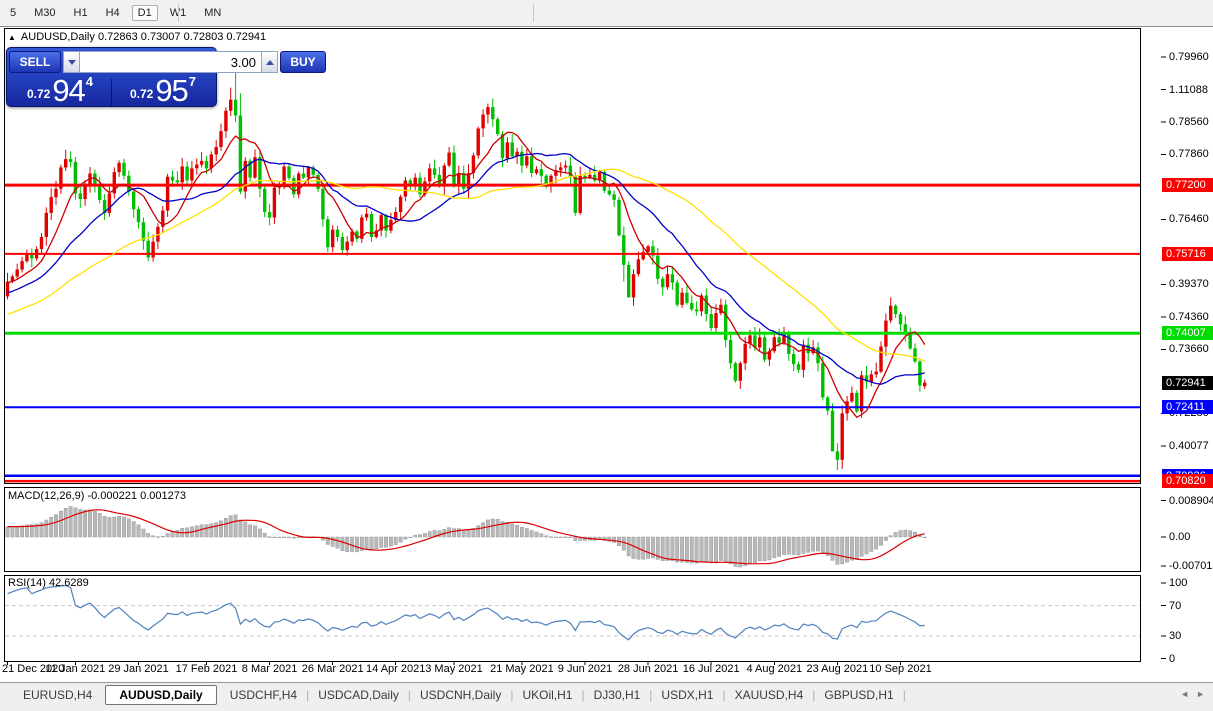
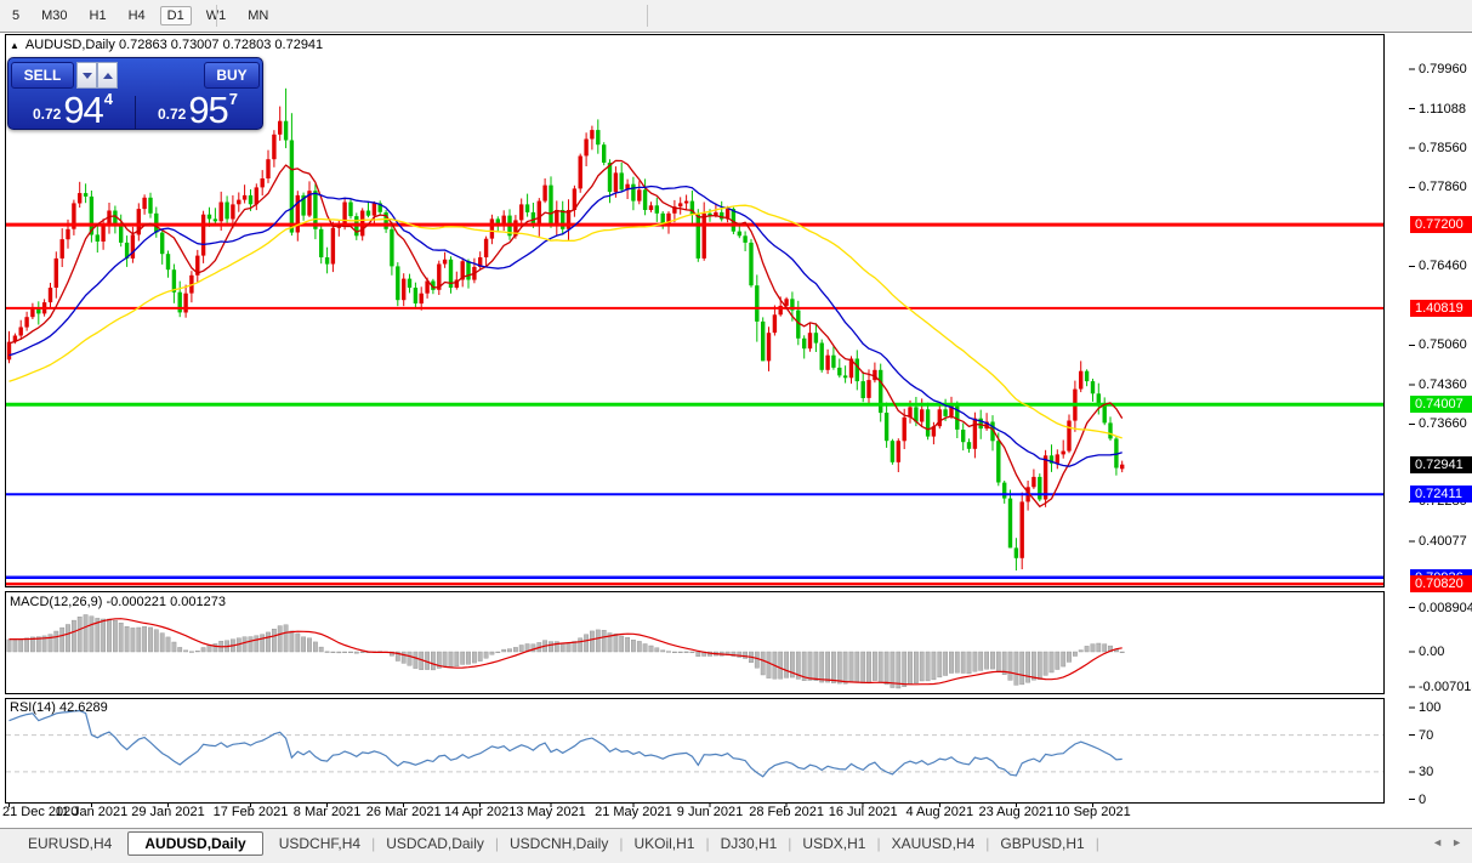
  0.79960
  1.11088
  0.78560
  0.77860
  0.76460
- 0.39370
+ 0.75060
  0.74360
  0.73660
  0.40077
  0.008904
  0.00
  -0.00701
  100
  70
  30
  0
  0.77200
- 0.75716
+ 1.40819
  0.74007
  0.72411
  0.70820
  0.72941
  21 Dec 2020
  11 Jan 2021
  29 Jan 2021
  17 Feb 2021
  8 Mar 2021
  26 Mar 2021
  14 Apr 2021
  3 May 2021
  21 May 2021
  9 Jun 2021
- 28 Jun 2021
+ 28 Feb 2021
  16 Jul 2021
  4 Aug 2021
  23 Aug 2021
  10 Sep 2021
  5
  M30
  H1
  H4
  D1
  W1
  MN
  ▲ AUDUSD,Daily 0.72863 0.73007 0.72803 0.72941
  MACD(12,26,9) -0.000221 0.001273
  RSI(14) 42.6289
  SELL
- 3.00
  BUY
  0.72
  94
  4
  0.72
  95
  7
  EURUSD,H4
  AUDUSD,Daily
  USDCHF,H4
  |
  USDCAD,Daily
  |
  USDCNH,Daily
  |
  UKOil,H1
  |
  DJ30,H1
  |
  USDX,H1
  |
  XAUUSD,H4
  |
  GBPUSD,H1
  |
  ◄
  ►
